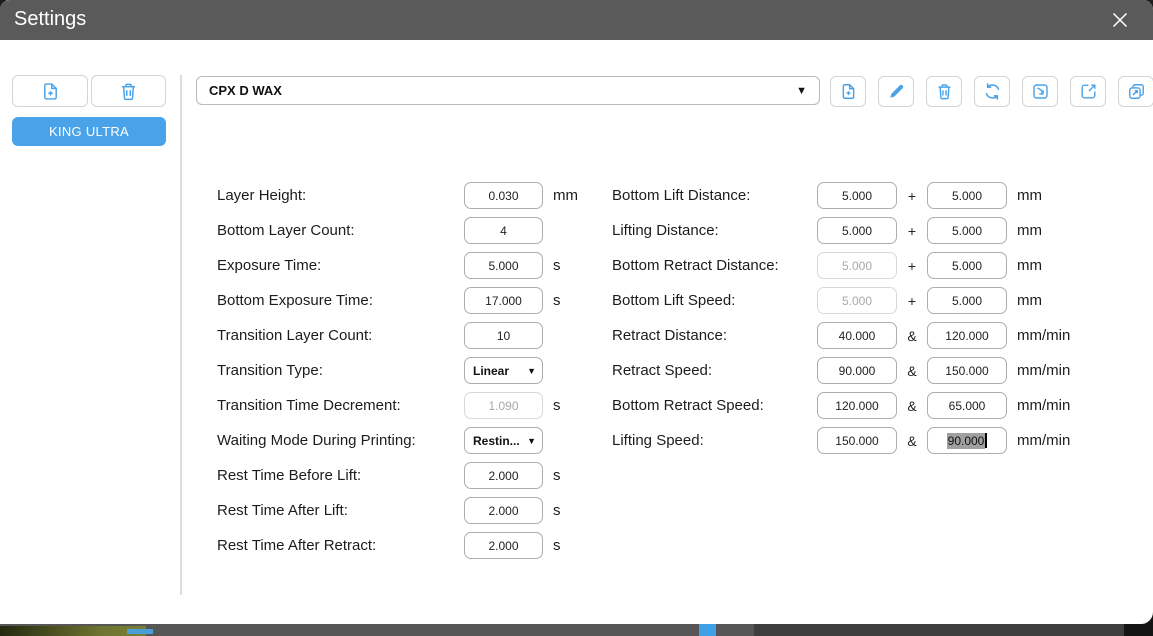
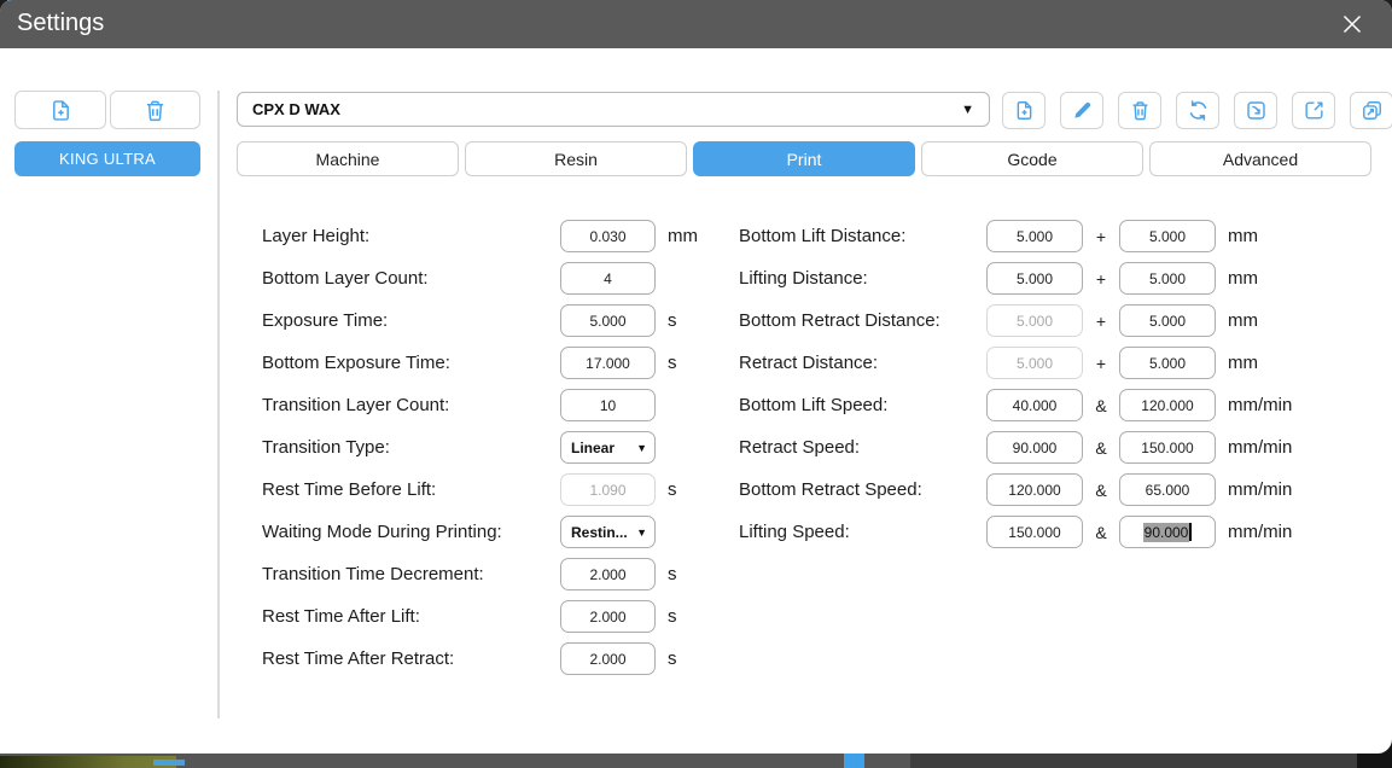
  Settings
  KING ULTRA
  CPX D WAX
  ▼
+ Machine
+ Resin
+ Print
+ Gcode
+ Advanced
  Layer Height:
  0.030
  mm
  Bottom Layer Count:
  4
  Exposure Time:
  5.000
  s
  Bottom Exposure Time:
  17.000
  s
  Transition Layer Count:
  10
  Transition Type:
  Linear
  ▼
- Transition Time Decrement:
+ Rest Time Before Lift:
  1.090
  s
  Waiting Mode During Printing:
  Restin...
  ▼
- Rest Time Before Lift:
+ Transition Time Decrement:
  2.000
  s
  Rest Time After Lift:
  2.000
  s
  Rest Time After Retract:
  2.000
  s
  Bottom Lift Distance:
  5.000
  +
  5.000
  mm
  Lifting Distance:
  5.000
  +
  5.000
  mm
  Bottom Retract Distance:
  5.000
  +
  5.000
  mm
- Bottom Lift Speed:
+ Retract Distance:
  5.000
  +
  5.000
  mm
- Retract Distance:
+ Bottom Lift Speed:
  40.000
  &
  120.000
  mm/min
  Retract Speed:
  90.000
  &
  150.000
  mm/min
  Bottom Retract Speed:
  120.000
  &
  65.000
  mm/min
  Lifting Speed:
  150.000
  &
  90.000
  mm/min
